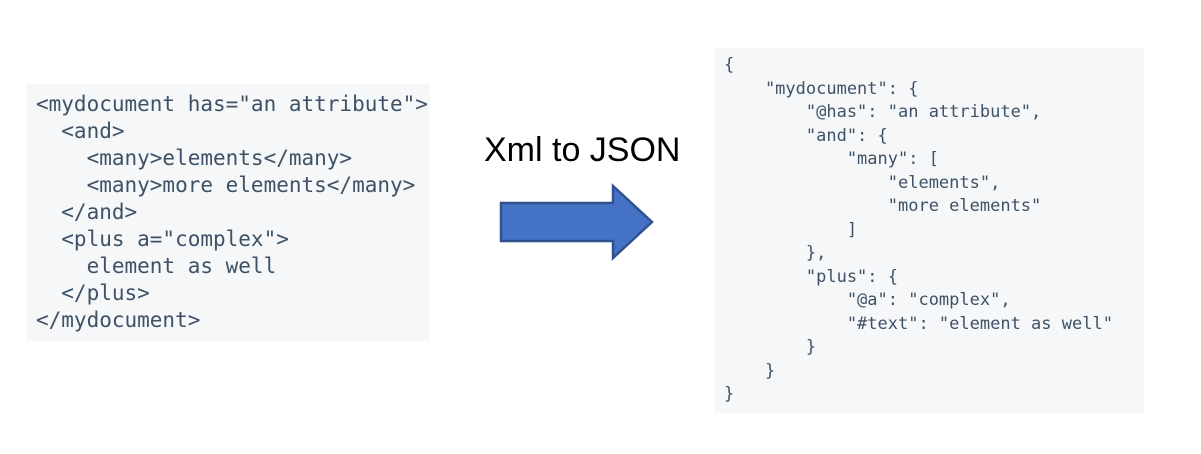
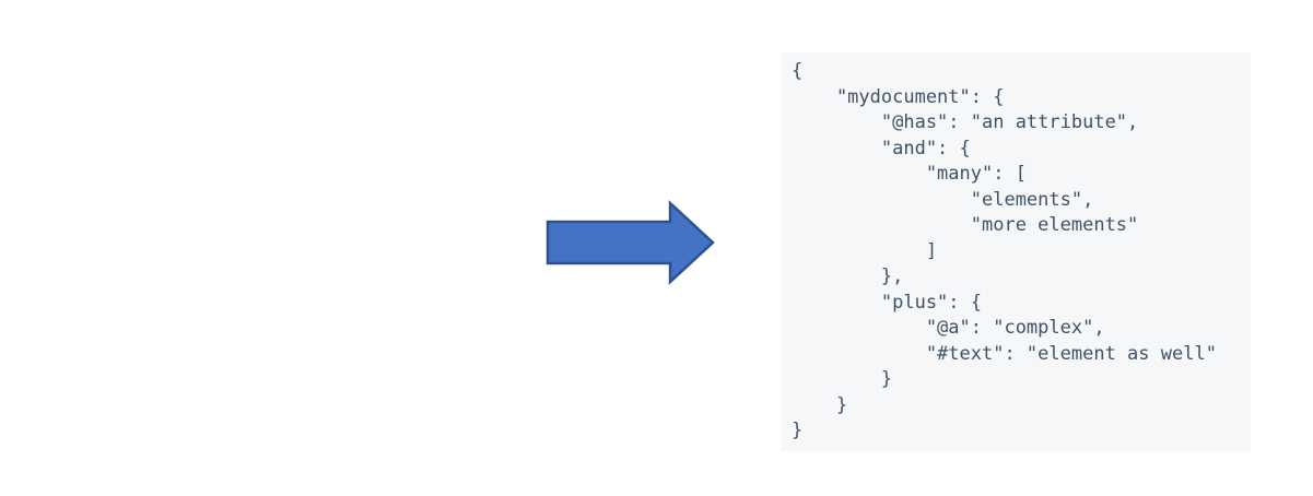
- <mydocument has="an attribute">
- <and>
- <many>elements</many>
- <many>more elements</many>
- </and>
- <plus a="complex">
- element as well
- </plus>
- </mydocument>
- Xml to JSON
  {
  "mydocument": {
  "@has": "an attribute",
  "and": {
  "many": [
  "elements",
  "more elements"
  ]
  },
  "plus": {
  "@a": "complex",
  "#text": "element as well"
  }
  }
  }
